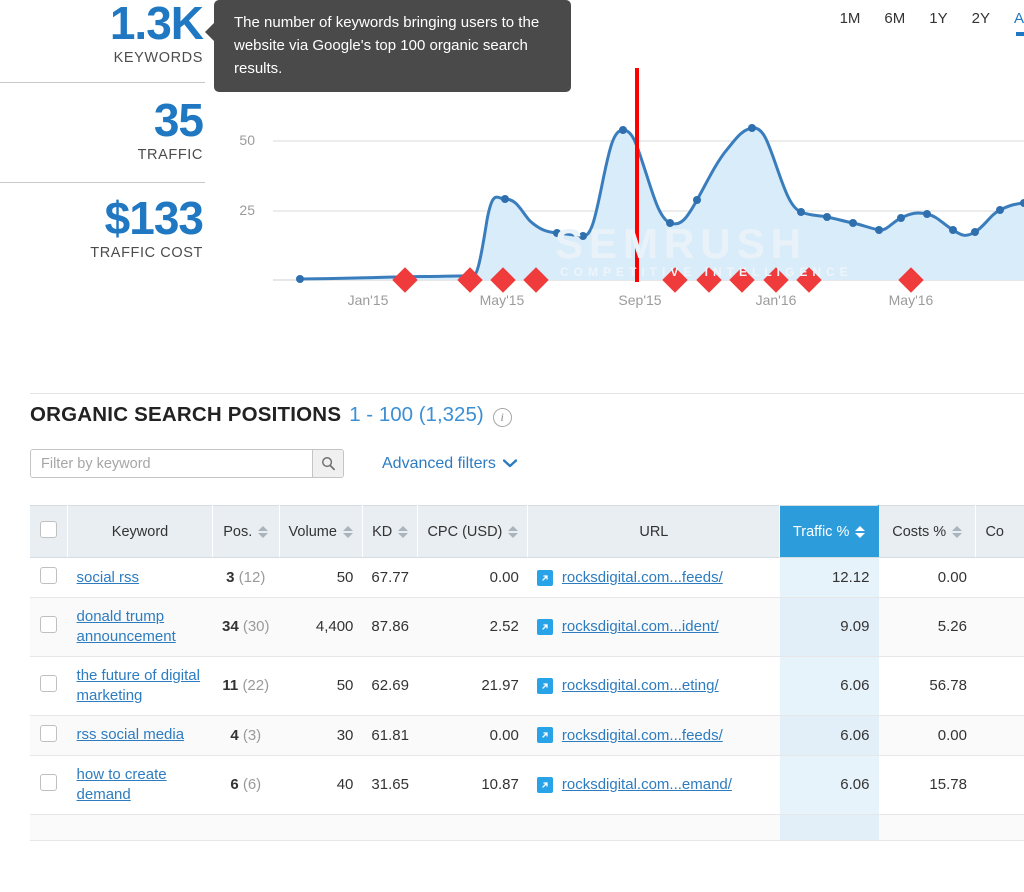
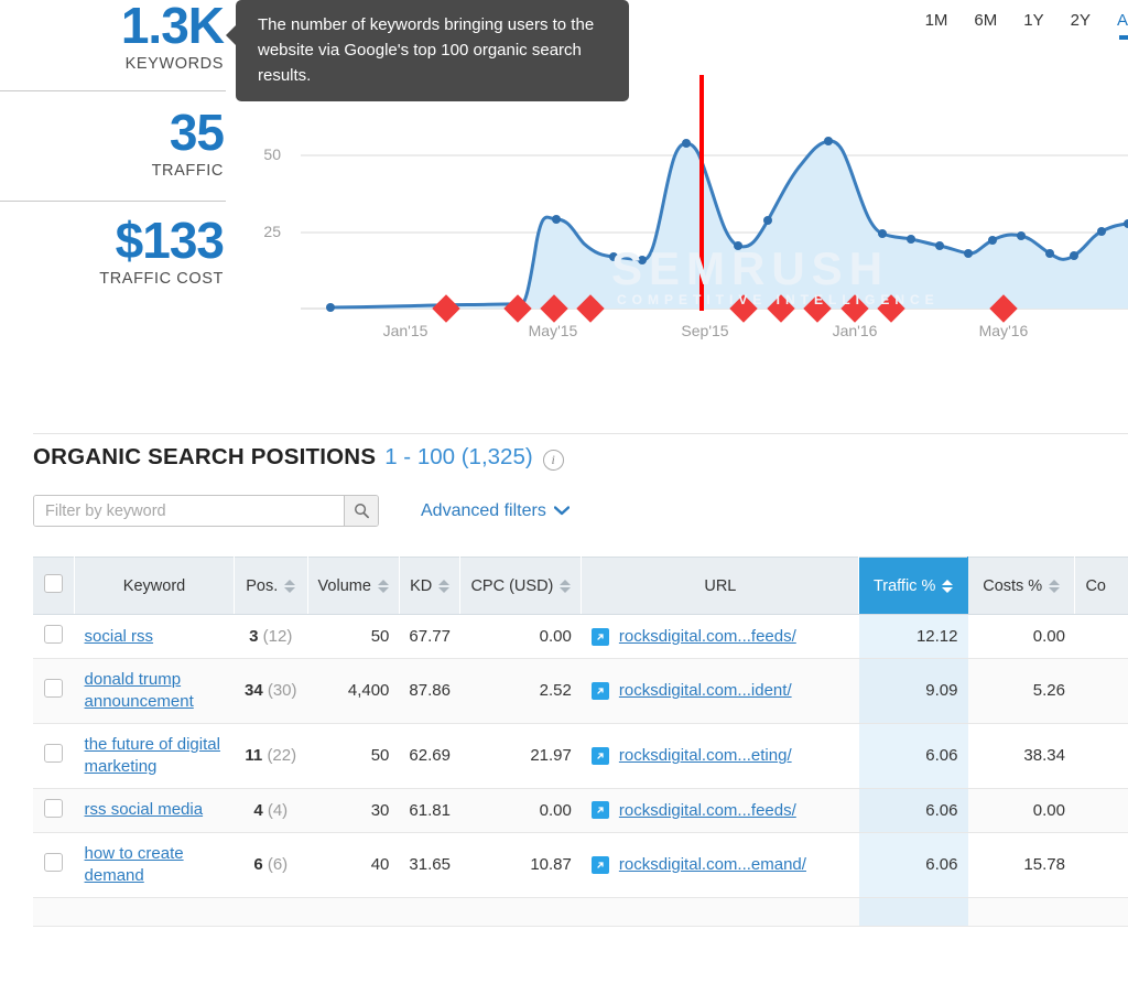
  1.3K
  KEYWORDS
  35
  TRAFFIC
  $133
  TRAFFIC COST
  The number of keywords bringing users to the website via Google's top 100 organic search results.
  1M
  6M
  1Y
  2Y
  A
  SEMRUSH
  COMPETITIVE INTELLIGENCE
  50
  25
  Jan'15
  May'15
  Sep'15
  Jan'16
  May'16
  ORGANIC SEARCH POSITIONS
  1 - 100 (1,325)
  i
  Filter by keyword
  Advanced filters
  	Keyword	Pos.	Volume	KD	CPC (USD)	URL	Traffic %	Costs %	Co
  	social rss	3 (12)	50	67.77	0.00	rocksdigital.com...feeds/	12.12	0.00
  	donald trump announcement	34 (30)	4,400	87.86	2.52	rocksdigital.com...ident/	9.09	5.26
- 	the future of digital marketing	11 (22)	50	62.69	21.97	rocksdigital.com...eting/	6.06	56.78
+ 	the future of digital marketing	11 (22)	50	62.69	21.97	rocksdigital.com...eting/	6.06	38.34
- 	rss social media	4 (3)	30	61.81	0.00	rocksdigital.com...feeds/	6.06	0.00
+ 	rss social media	4 (4)	30	61.81	0.00	rocksdigital.com...feeds/	6.06	0.00
  	how to create demand	6 (6)	40	31.65	10.87	rocksdigital.com...emand/	6.06	15.78
